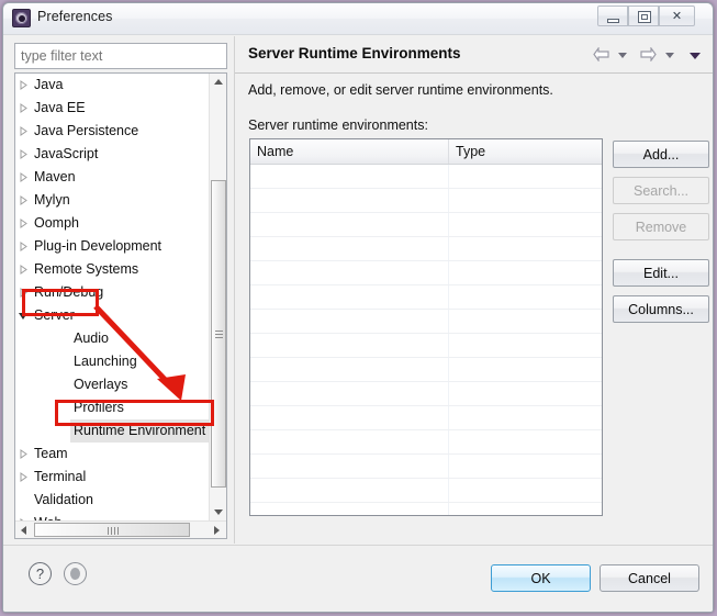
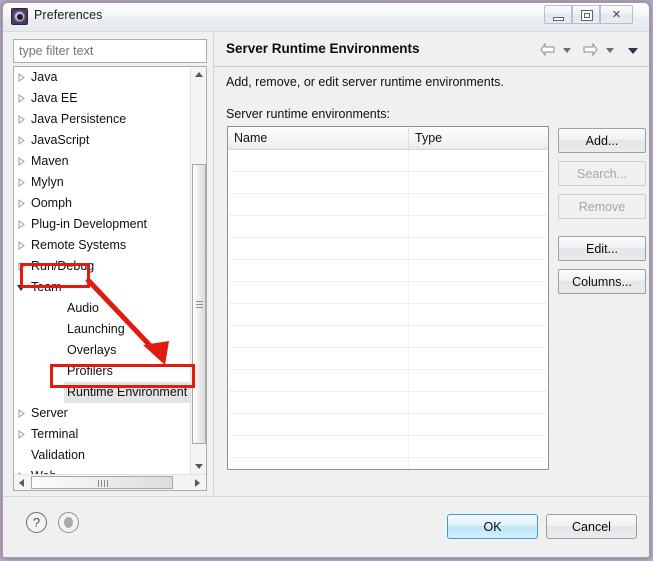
  Preferences
  ✕
  type filter text
  Java
  Java EE
  Java Persistence
  JavaScript
  Maven
  Mylyn
  Oomph
  Plug-in Development
  Remote Systems
  Run/Debug
- Server
+ Team
  Audio
  Launching
  Overlays
  Profilers
  Runtime Environment
- Team
+ Server
  Terminal
  Validation
  Server Runtime Environments
  Add, remove, or edit server runtime environments.
  Server runtime environments:
  Name
  Type
  Add...
  Search...
  Remove
  Edit...
  Columns...
  ?
  OK
  Cancel
